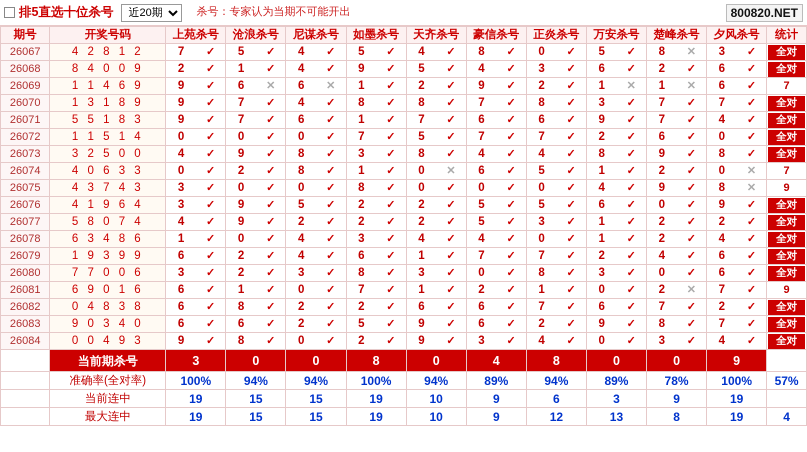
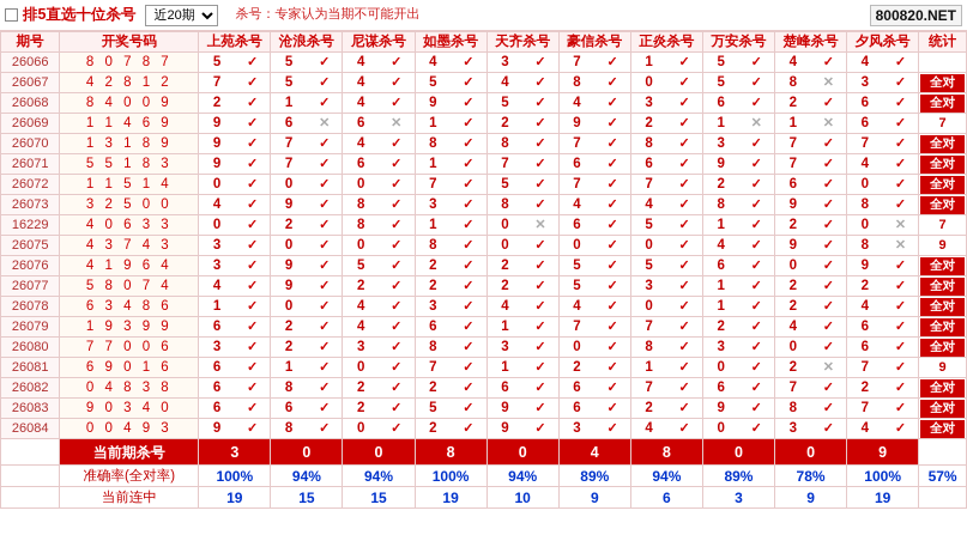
  排5直选十位杀号
  近20期
  杀号：专家认为当期不可能开出
  800820.NET
  期号	开奖号码	上苑杀号	沧浪杀号	尼谋杀号	如墨杀号	天齐杀号	豪信杀号	正炎杀号	万安杀号	楚峰杀号	夕风杀号	统计
+ 26066	8 0 7 8 7	5 ✓	5 ✓	4 ✓	4 ✓	3 ✓	7 ✓	1 ✓	5 ✓	4 ✓	4 ✓
  26067	4 2 8 1 2	7 ✓	5 ✓	4 ✓	5 ✓	4 ✓	8 ✓	0 ✓	5 ✓	8 ✕	3 ✓	全对
  26068	8 4 0 0 9	2 ✓	1 ✓	4 ✓	9 ✓	5 ✓	4 ✓	3 ✓	6 ✓	2 ✓	6 ✓	全对
  26069	1 1 4 6 9	9 ✓	6 ✕	6 ✕	1 ✓	2 ✓	9 ✓	2 ✓	1 ✕	1 ✕	6 ✓	7
  26070	1 3 1 8 9	9 ✓	7 ✓	4 ✓	8 ✓	8 ✓	7 ✓	8 ✓	3 ✓	7 ✓	7 ✓	全对
  26071	5 5 1 8 3	9 ✓	7 ✓	6 ✓	1 ✓	7 ✓	6 ✓	6 ✓	9 ✓	7 ✓	4 ✓	全对
  26072	1 1 5 1 4	0 ✓	0 ✓	0 ✓	7 ✓	5 ✓	7 ✓	7 ✓	2 ✓	6 ✓	0 ✓	全对
  26073	3 2 5 0 0	4 ✓	9 ✓	8 ✓	3 ✓	8 ✓	4 ✓	4 ✓	8 ✓	9 ✓	8 ✓	全对
- 26074	4 0 6 3 3	0 ✓	2 ✓	8 ✓	1 ✓	0 ✕	6 ✓	5 ✓	1 ✓	2 ✓	0 ✕	7
+ 16229	4 0 6 3 3	0 ✓	2 ✓	8 ✓	1 ✓	0 ✕	6 ✓	5 ✓	1 ✓	2 ✓	0 ✕	7
  26075	4 3 7 4 3	3 ✓	0 ✓	0 ✓	8 ✓	0 ✓	0 ✓	0 ✓	4 ✓	9 ✓	8 ✕	9
  26076	4 1 9 6 4	3 ✓	9 ✓	5 ✓	2 ✓	2 ✓	5 ✓	5 ✓	6 ✓	0 ✓	9 ✓	全对
  26077	5 8 0 7 4	4 ✓	9 ✓	2 ✓	2 ✓	2 ✓	5 ✓	3 ✓	1 ✓	2 ✓	2 ✓	全对
  26078	6 3 4 8 6	1 ✓	0 ✓	4 ✓	3 ✓	4 ✓	4 ✓	0 ✓	1 ✓	2 ✓	4 ✓	全对
  26079	1 9 3 9 9	6 ✓	2 ✓	4 ✓	6 ✓	1 ✓	7 ✓	7 ✓	2 ✓	4 ✓	6 ✓	全对
  26080	7 7 0 0 6	3 ✓	2 ✓	3 ✓	8 ✓	3 ✓	0 ✓	8 ✓	3 ✓	0 ✓	6 ✓	全对
  26081	6 9 0 1 6	6 ✓	1 ✓	0 ✓	7 ✓	1 ✓	2 ✓	1 ✓	0 ✓	2 ✕	7 ✓	9
  26082	0 4 8 3 8	6 ✓	8 ✓	2 ✓	2 ✓	6 ✓	6 ✓	7 ✓	6 ✓	7 ✓	2 ✓	全对
  26083	9 0 3 4 0	6 ✓	6 ✓	2 ✓	5 ✓	9 ✓	6 ✓	2 ✓	9 ✓	8 ✓	7 ✓	全对
  26084	0 0 4 9 3	9 ✓	8 ✓	0 ✓	2 ✓	9 ✓	3 ✓	4 ✓	0 ✓	3 ✓	4 ✓	全对
  	当前期杀号	3	0	0	8	0	4	8	0	0	9
  	准确率(全对率)	100%	94%	94%	100%	94%	89%	94%	89%	78%	100%	57%
  	当前连中	19	15	15	19	10	9	6	3	9	19
- 	最大连中	19	15	15	19	10	9	12	13	8	19	4
